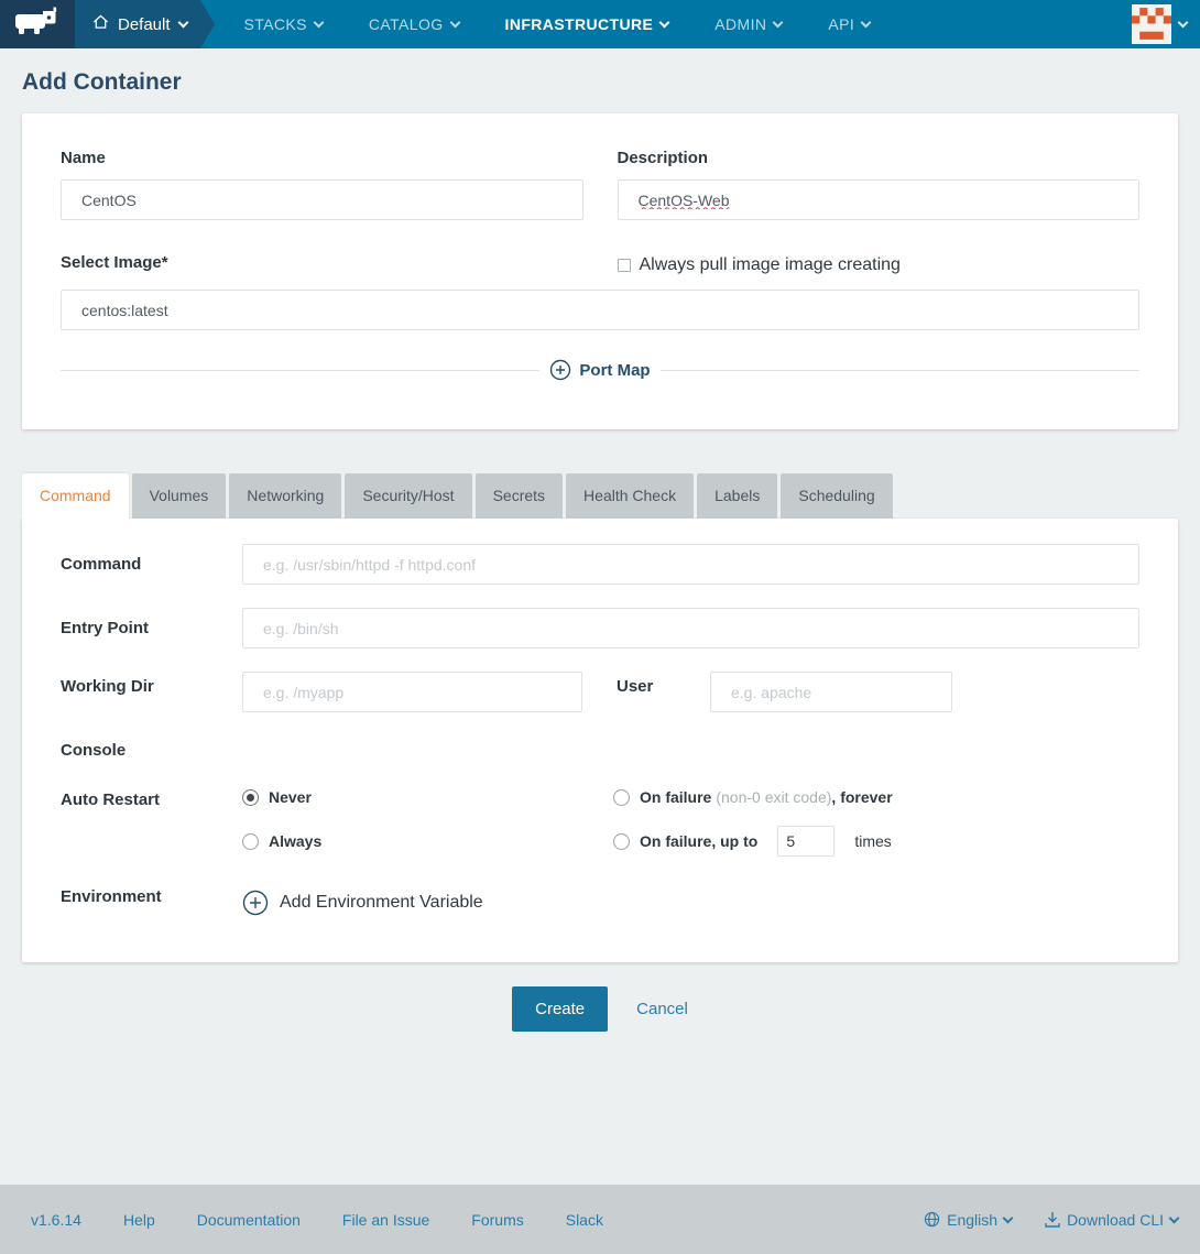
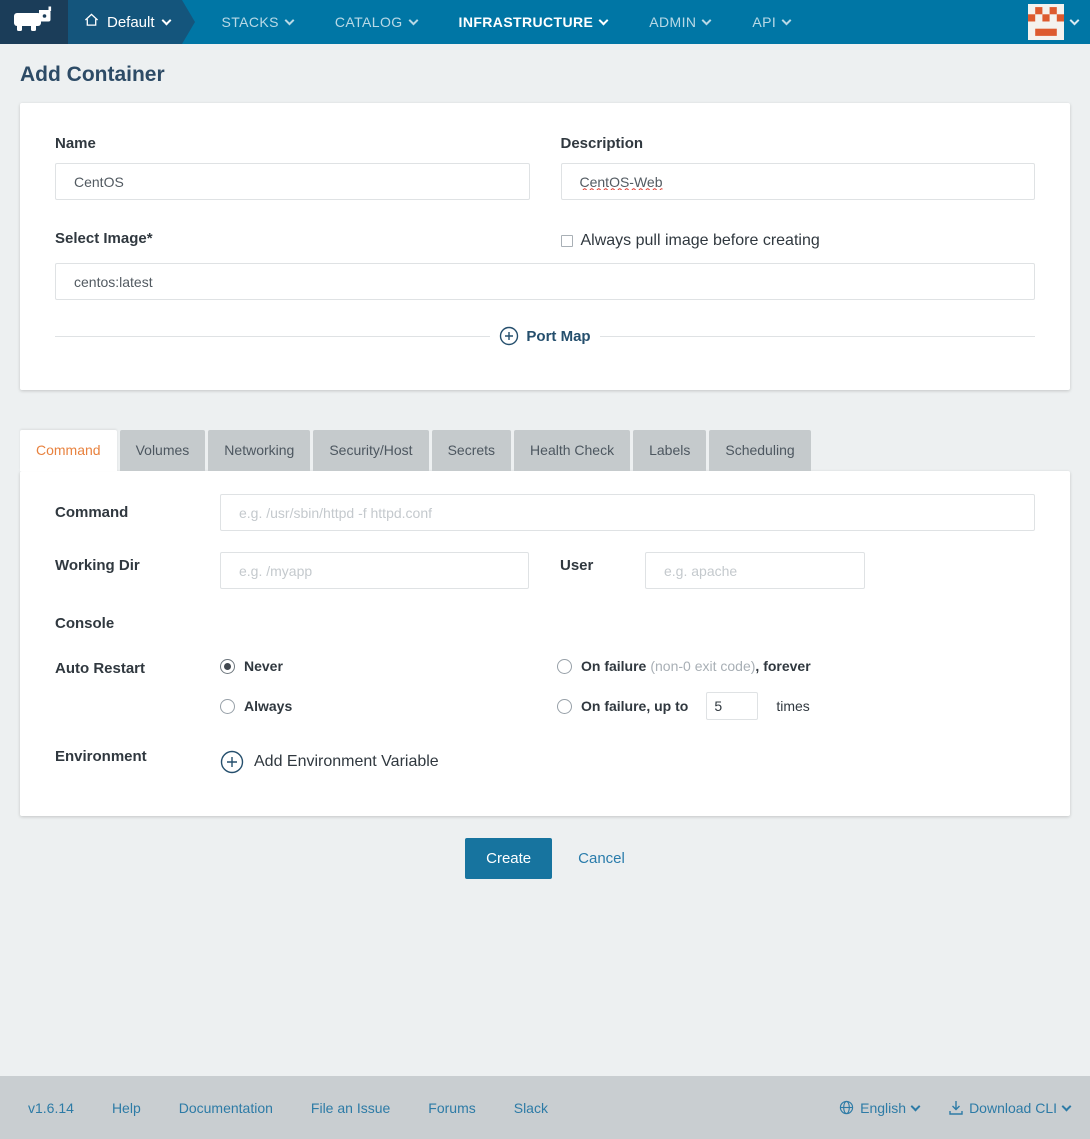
  Default
  STACKS
  CATALOG
  INFRASTRUCTURE
  ADMIN
  API
  Add Container
  Name
  CentOS
  Description
  CentOS-Web
  Select Image*
- Always pull image image creating
+ Always pull image before creating
  centos:latest
  Port Map
  Command
  Volumes
  Networking
  Security/Host
  Secrets
  Health Check
  Labels
  Scheduling
  Command
  e.g. /usr/sbin/httpd -f httpd.conf
- Entry Point
- e.g. /bin/sh
  Working Dir
  e.g. /myapp
  User
  e.g. apache
  Console
  Auto Restart
  Never
  On failure (non-0 exit code), forever
  Always
  On failure, up to
  5
  times
  Environment
  Add Environment Variable
  Create
  Cancel
  v1.6.14
  Help
  Documentation
  File an Issue
  Forums
  Slack
  English
  Download CLI
